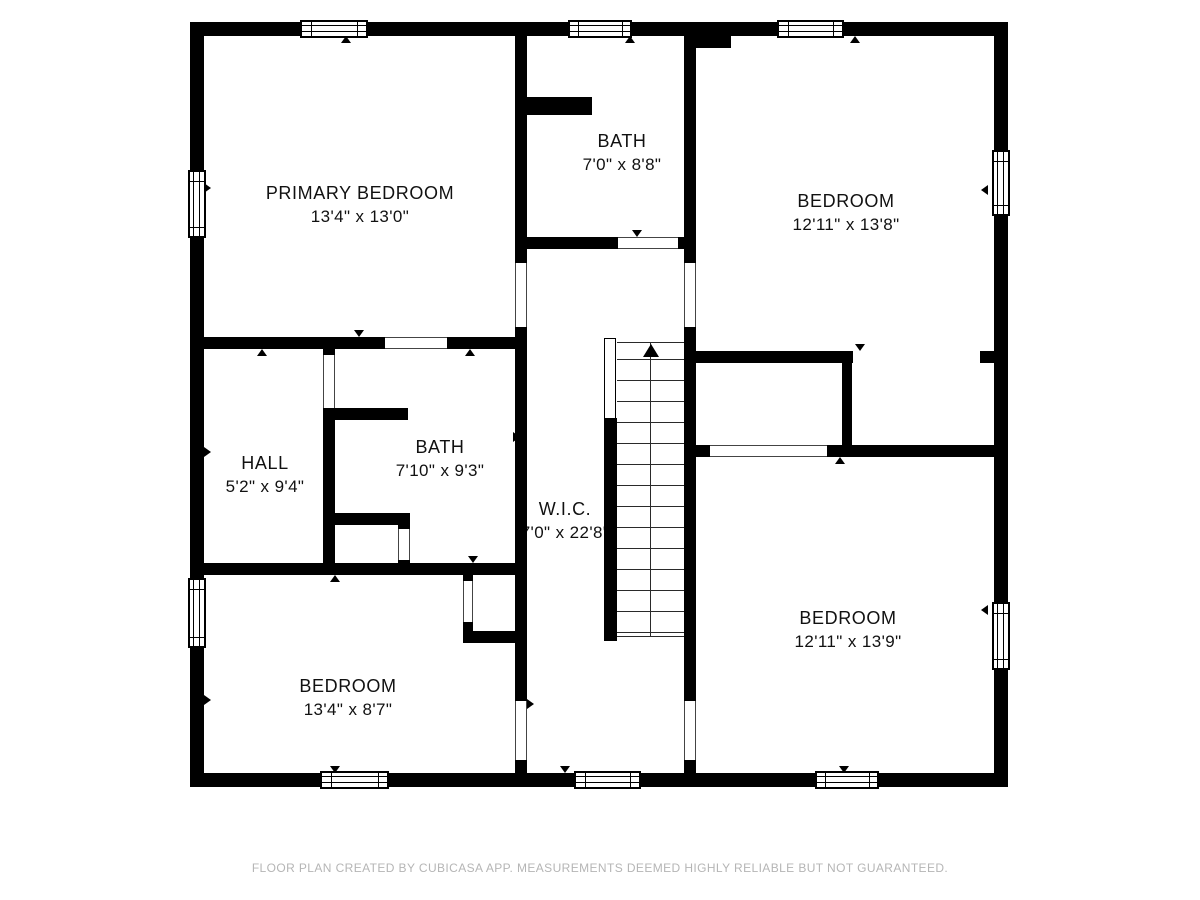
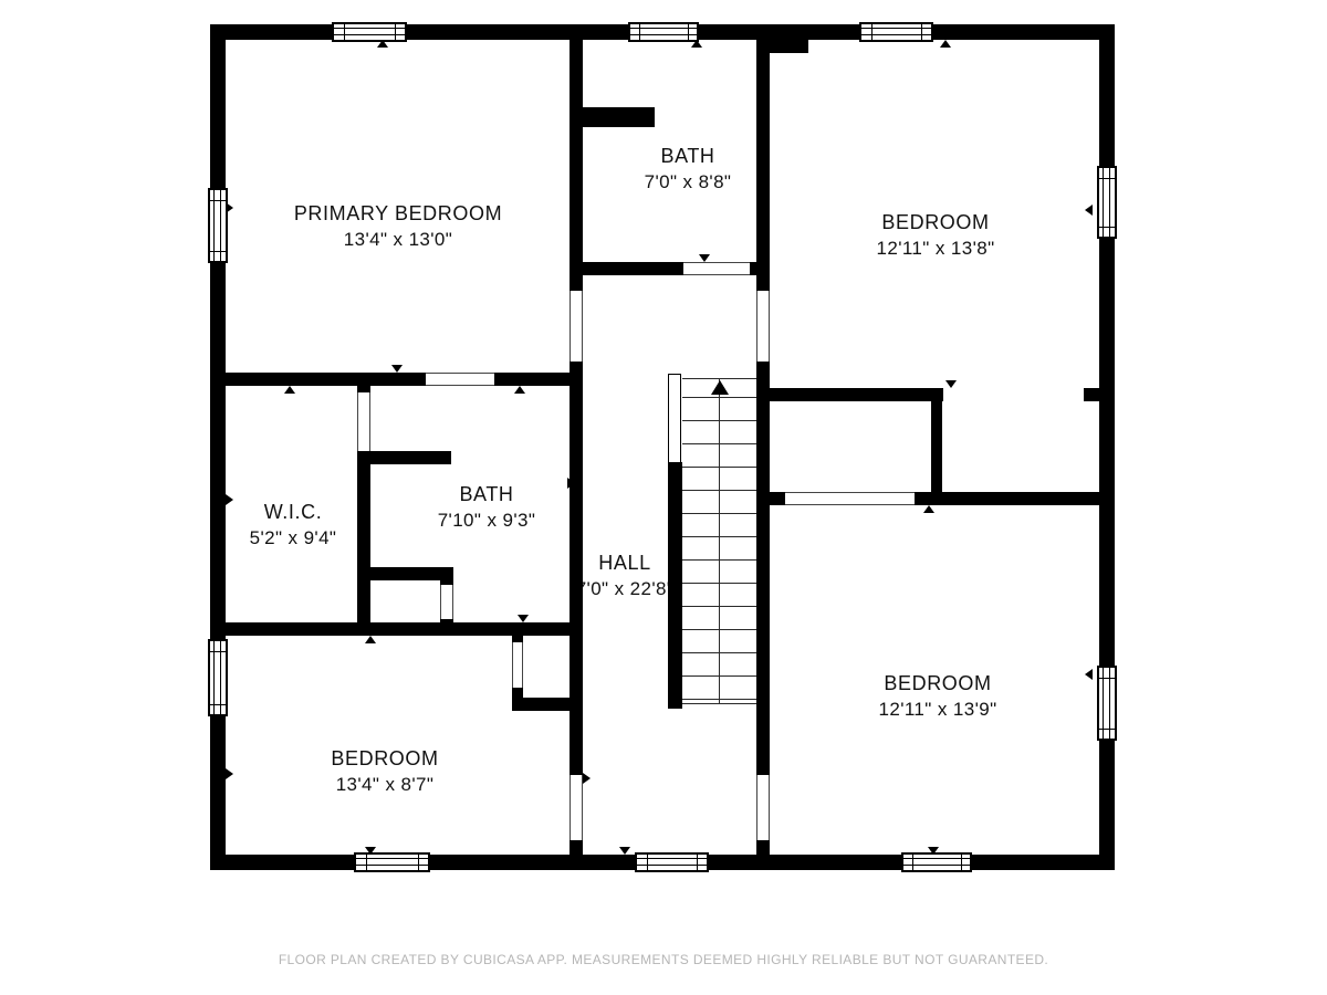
  PRIMARY BEDROOM
  13'4" x 13'0"
  BATH
  7'0" x 8'8"
  BEDROOM
  12'11" x 13'8"
- HALL
+ W.I.C.
  5'2" x 9'4"
  BATH
  7'10" x 9'3"
- W.I.C.
+ HALL
  '0" x 22'8
  BEDROOM
  13'4" x 8'7"
  BEDROOM
  12'11" x 13'9"
  FLOOR PLAN CREATED BY CUBICASA APP. MEASUREMENTS DEEMED HIGHLY RELIABLE BUT NOT GUARANTEED.
